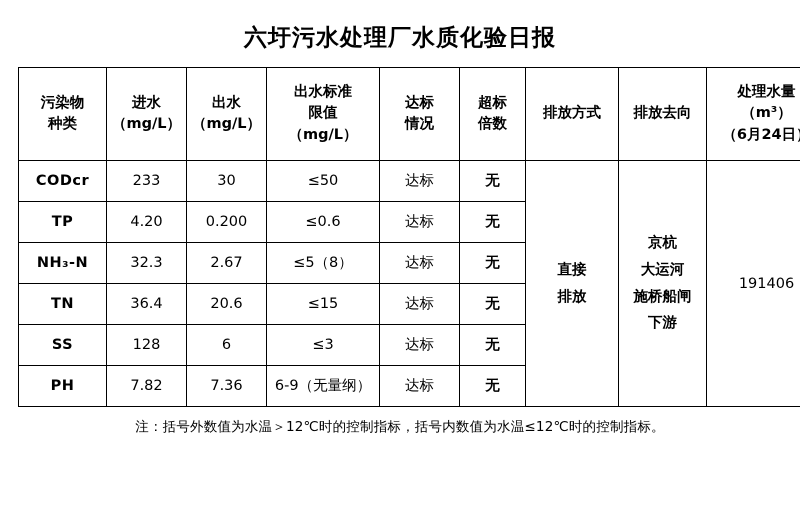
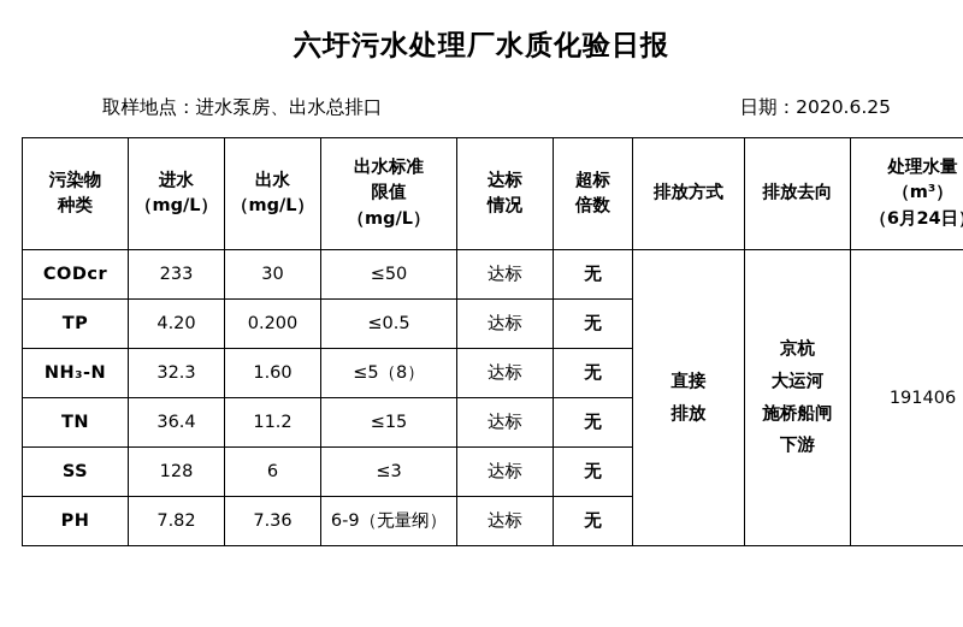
  六圩污水处理厂水质化验日报
+ 取样地点：进水泵房、出水总排口
+ 日期：2020.6.25
  污染物 种类	进水 （mg/L）	出水 （mg/L）	出水标准 限值 （mg/L）	达标 情况	超标 倍数	排放方式	排放去向	处理水量 （m³） （6月24日
  CODcr	233	30	≤50	达标	无	直接 排放	京杭 大运河 施桥船闸 下游	191406
- TP	4.20	0.200	≤0.6	达标	无
+ TP	4.20	0.200	≤0.5	达标	无
- NH₃-N	32.3	2.67	≤5（8）	达标	无
+ NH₃-N	32.3	1.60	≤5（8）	达标	无
- TN	36.4	20.6	≤15	达标	无
+ TN	36.4	11.2	≤15	达标	无
  SS	128	6	≤3	达标	无
  PH	7.82	7.36	6-9（无量纲）	达标	无
- 注：括号外数值为水温＞12℃时的控制指标，括号内数值为水温≤12℃时的控制指标。
